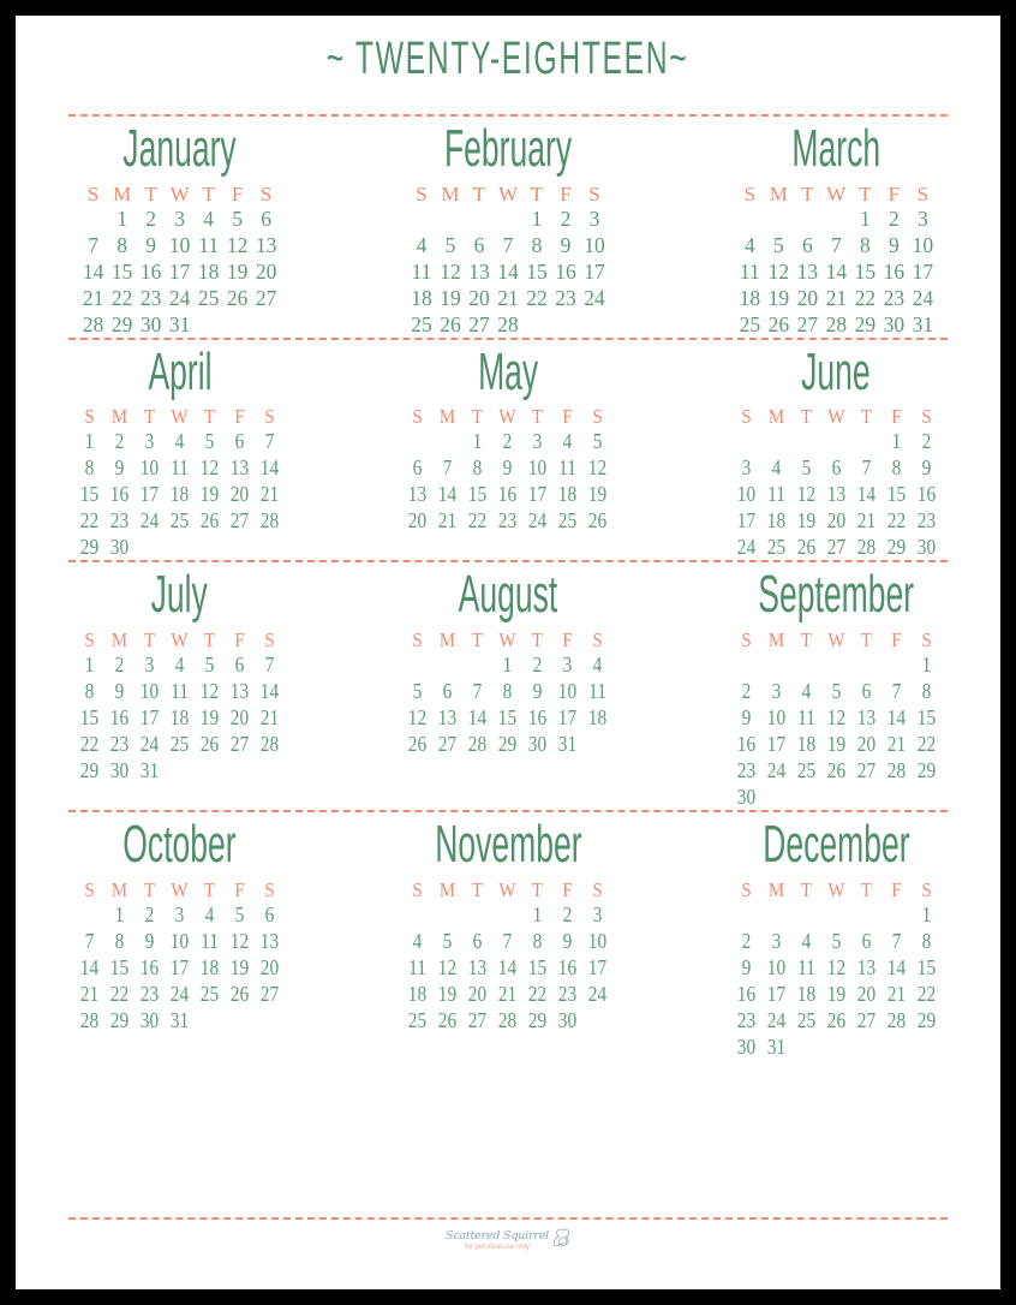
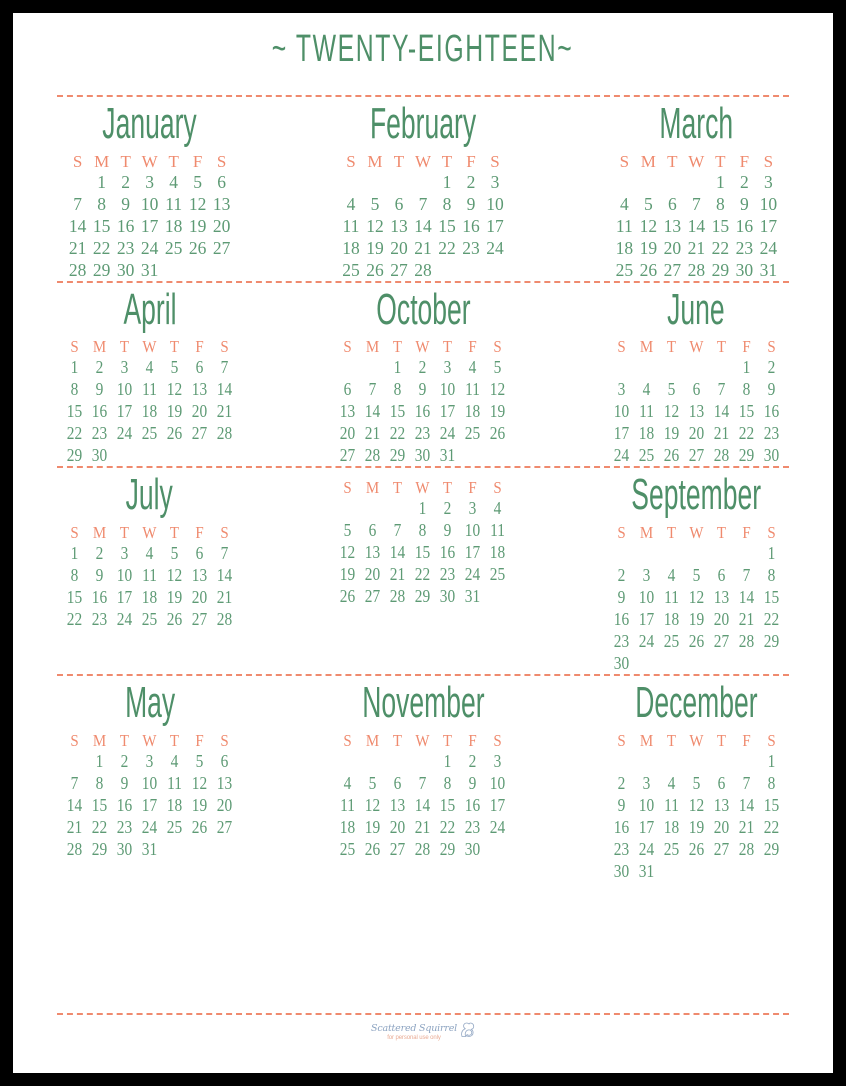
  ~ TWENTY-EIGHTEEN~
  January
  S	M	T	W	T	F	S
  	1	2	3	4	5	6
  7	8	9	10	11	12	13
  14	15	16	17	18	19	20
  21	22	23	24	25	26	27
  28	29	30	31
  February
  S	M	T	W	T	F	S
  				1	2	3
  4	5	6	7	8	9	10
  11	12	13	14	15	16	17
  18	19	20	21	22	23	24
  25	26	27	28
  March
  S	M	T	W	T	F	S
  				1	2	3
  4	5	6	7	8	9	10
  11	12	13	14	15	16	17
  18	19	20	21	22	23	24
  25	26	27	28	29	30	31
  April
  S	M	T	W	T	F	S
  1	2	3	4	5	6	7
  8	9	10	11	12	13	14
  15	16	17	18	19	20	21
  22	23	24	25	26	27	28
  29	30
- May
+ October
  S	M	T	W	T	F	S
  		1	2	3	4	5
  6	7	8	9	10	11	12
  13	14	15	16	17	18	19
  20	21	22	23	24	25	26
+ 27	28	29	30	31
  June
  S	M	T	W	T	F	S
  					1	2
  3	4	5	6	7	8	9
  10	11	12	13	14	15	16
  17	18	19	20	21	22	23
  24	25	26	27	28	29	30
  July
  S	M	T	W	T	F	S
  1	2	3	4	5	6	7
  8	9	10	11	12	13	14
  15	16	17	18	19	20	21
  22	23	24	25	26	27	28
- 29	30	31
- August
  S	M	T	W	T	F	S
  			1	2	3	4
  5	6	7	8	9	10	11
  12	13	14	15	16	17	18
+ 19	20	21	22	23	24	25
  26	27	28	29	30	31
  September
  S	M	T	W	T	F	S
  						1
  2	3	4	5	6	7	8
  9	10	11	12	13	14	15
  16	17	18	19	20	21	22
  23	24	25	26	27	28	29
  30
- October
+ May
  S	M	T	W	T	F	S
  	1	2	3	4	5	6
  7	8	9	10	11	12	13
  14	15	16	17	18	19	20
  21	22	23	24	25	26	27
  28	29	30	31
  November
  S	M	T	W	T	F	S
  				1	2	3
  4	5	6	7	8	9	10
  11	12	13	14	15	16	17
  18	19	20	21	22	23	24
  25	26	27	28	29	30
  December
  S	M	T	W	T	F	S
  						1
  2	3	4	5	6	7	8
  9	10	11	12	13	14	15
  16	17	18	19	20	21	22
  23	24	25	26	27	28	29
  30	31
  Scattered Squirrel
